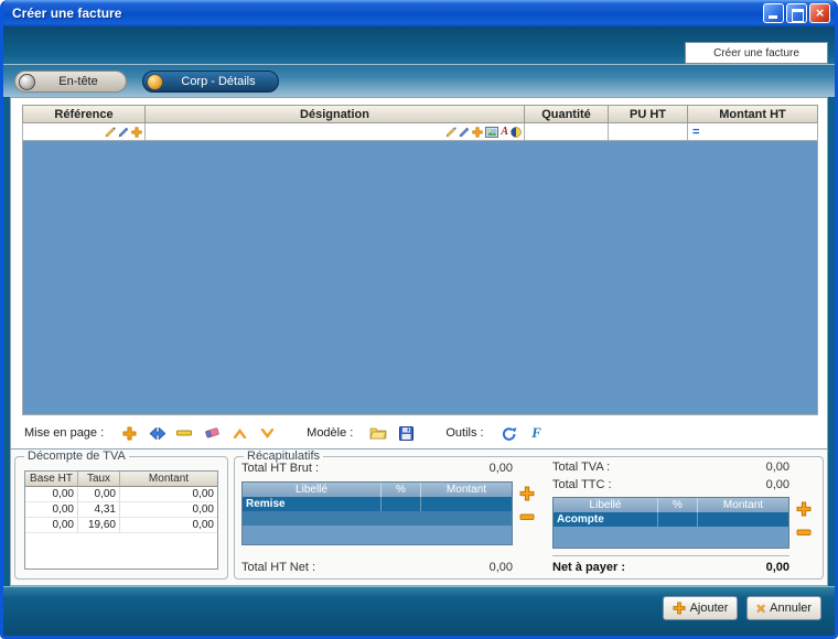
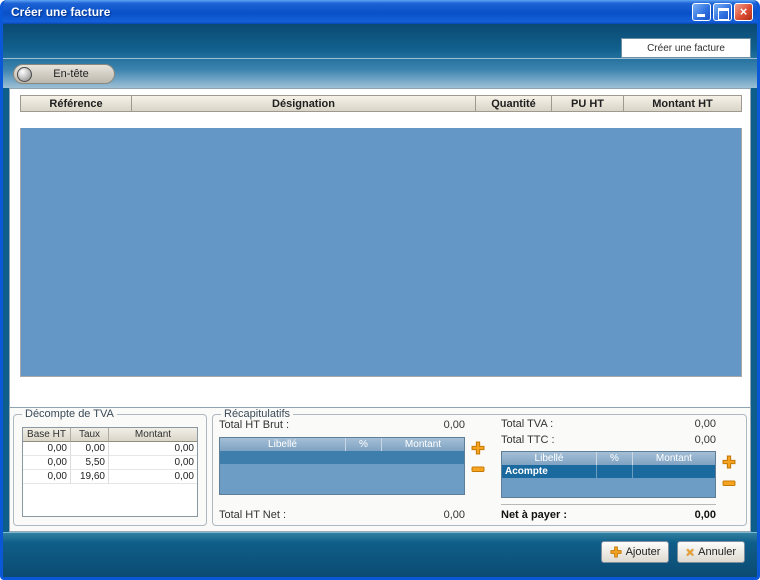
  Créer une facture
  ×
  Créer une facture
  En-tête
- Corp - Détails
  Référence
  Désignation
  Quantité
  PU HT
  Montant HT
- A
- =
- Mise en page :
- Modèle :
- Outils :
- F
  Décompte de TVA
  Base HT
  Taux
  Montant
  0,00
  0,00
  0,00
  0,00
- 4,31
+ 5,50
  0,00
  0,00
  19,60
  0,00
  Récapitulatifs
  Total HT Brut :
  0,00
  Libellé
  %
  Montant
- Remise
  Total HT Net :
  0,00
  Total TVA :
  0,00
  Total TTC :
  0,00
  Libellé
  %
  Montant
  Acompte
  Net à payer :
  0,00
  Ajouter
  ×
  Annuler
